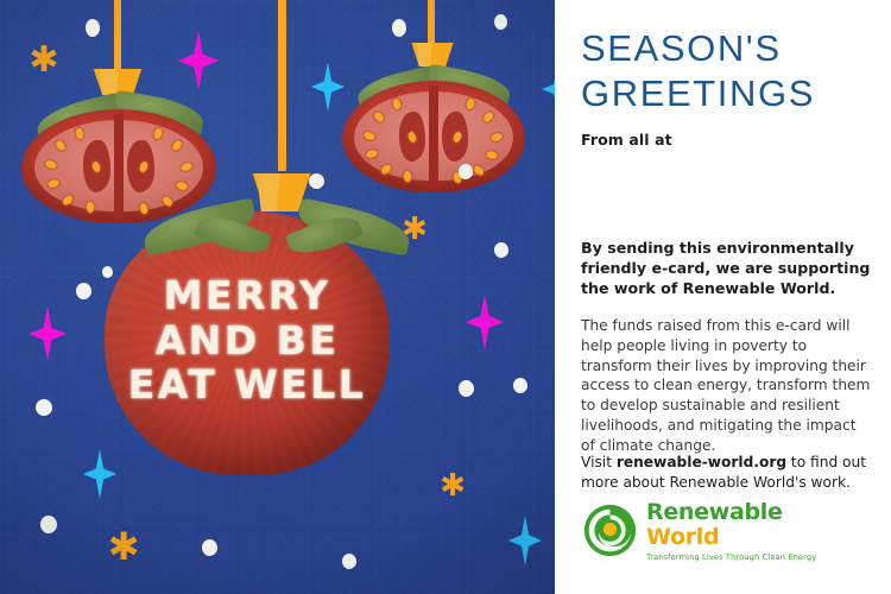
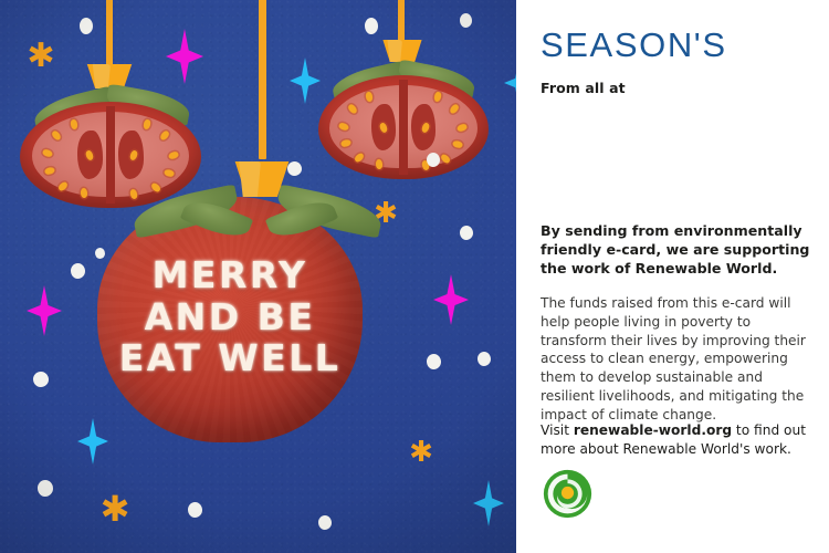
  MERRY
  AND BE
  EAT WELL
  SEASON'S
- GREETINGS
  From all at
- By sending this environmentally friendly e-card, we are supporting the work of Renewable World.
+ By sending from environmentally friendly e-card, we are supporting the work of Renewable World.
- The funds raised from this e-card will help people living in poverty to transform their lives by improving their access to clean energy, transform them to develop sustainable and resilient livelihoods, and mitigating the impact of climate change.
+ The funds raised from this e-card will help people living in poverty to transform their lives by improving their access to clean energy, empowering them to develop sustainable and resilient livelihoods, and mitigating the impact of climate change.
  Visit renewable-world.org to find out more about Renewable World's work.
- Renewable
- World
- Transforming Lives Through Clean Energy
